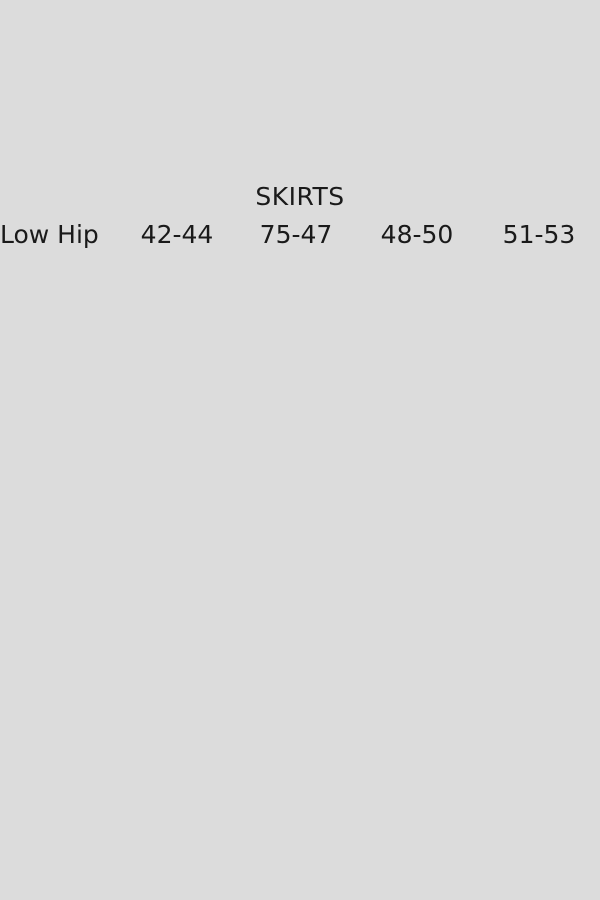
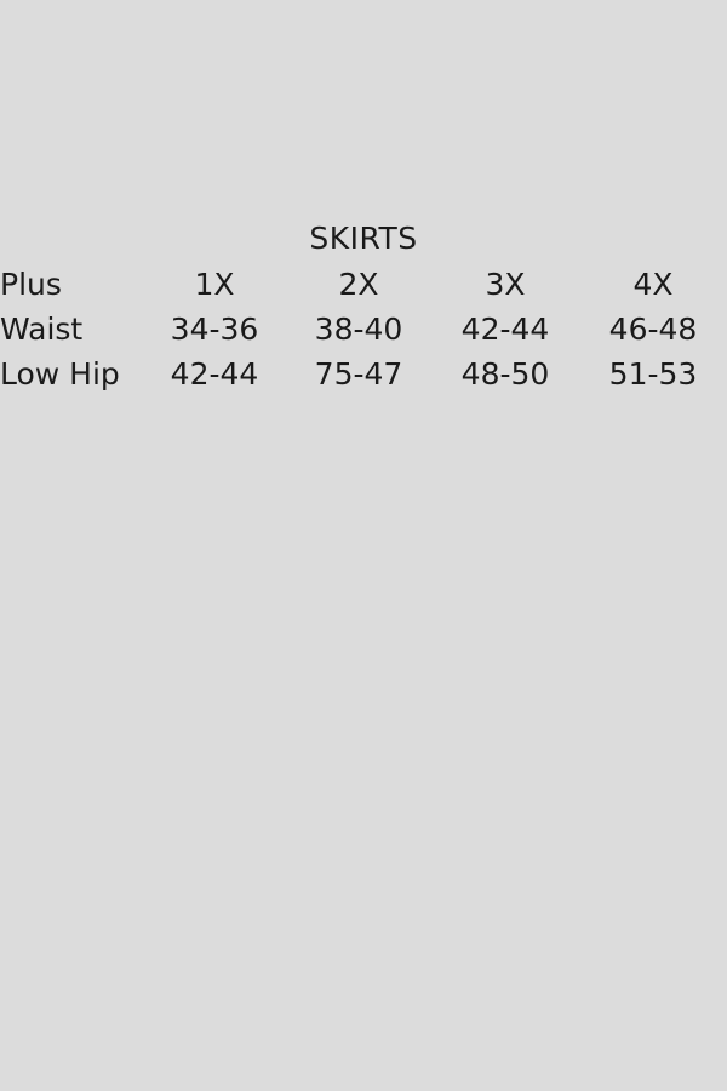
  SKIRTS
+ Plus	1X	2X	3X	4X
+ Waist	34-36	38-40	42-44	46-48
  Low Hip	42-44	75-47	48-50	51-53
